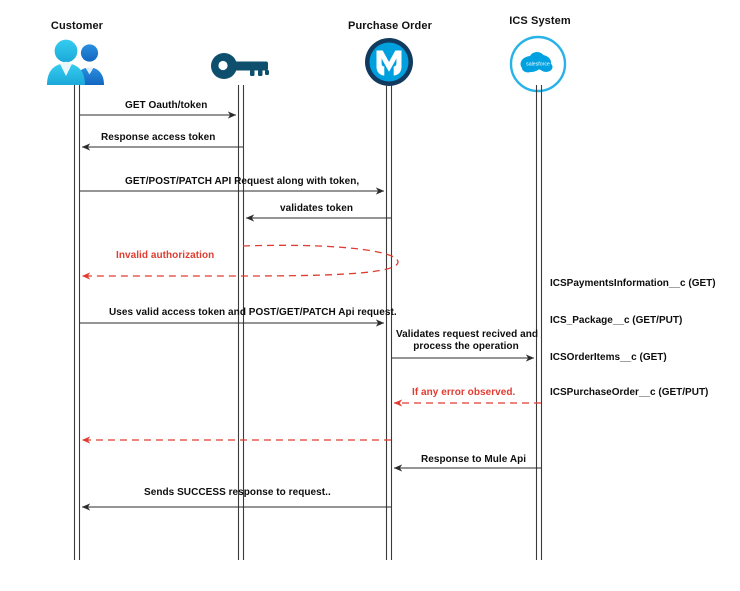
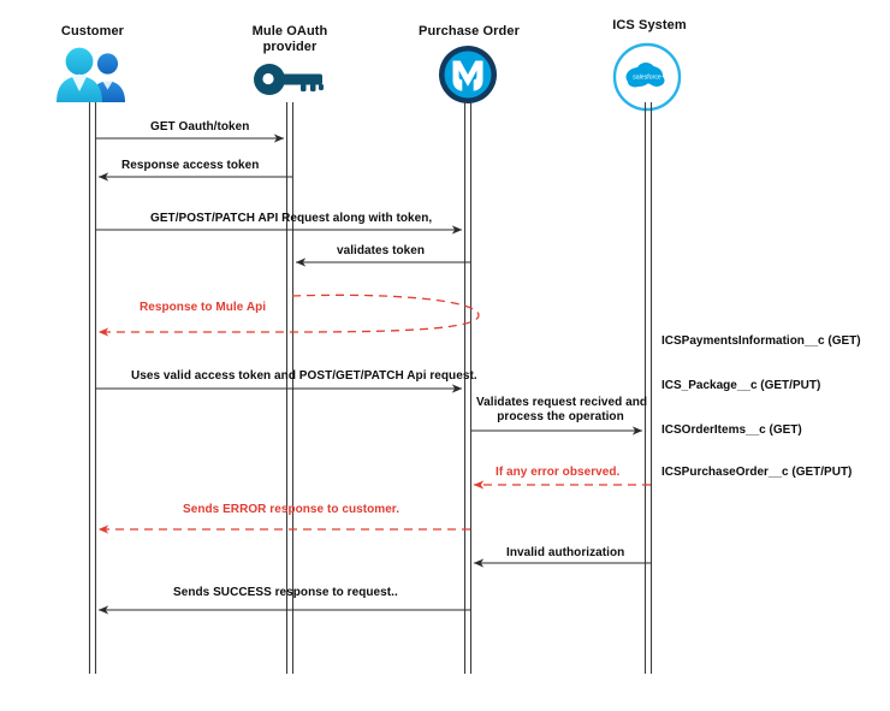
  Customer
+ Mule OAuth
+ provider
  Purchase Order
  ICS System
  GET Oauth/token
  Response access token
  GET/POST/PATCH API Request along with token,
  validates token
- Invalid authorization
+ Response to Mule Api
  Uses valid access token and POST/GET/PATCH Api request.
  Validates request recived and
  process the operation
  If any error observed.
+ Sends ERROR response to customer.
- Response to Mule Api
+ Invalid authorization
  Sends SUCCESS response to request..
  ICSPaymentsInformation__c (GET)
  ICS_Package__c (GET/PUT)
  ICSOrderItems__c (GET)
  ICSPurchaseOrder__c (GET/PUT)
